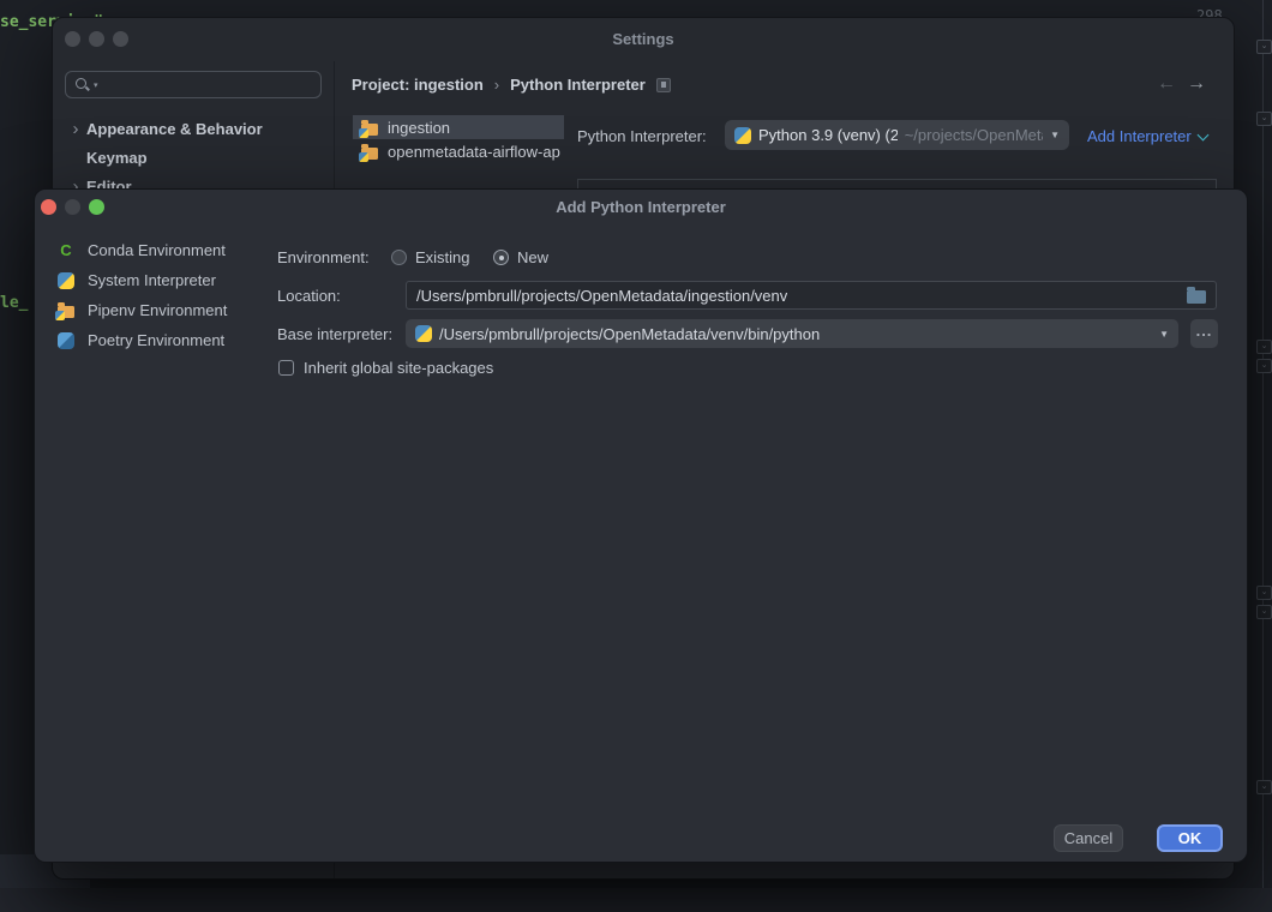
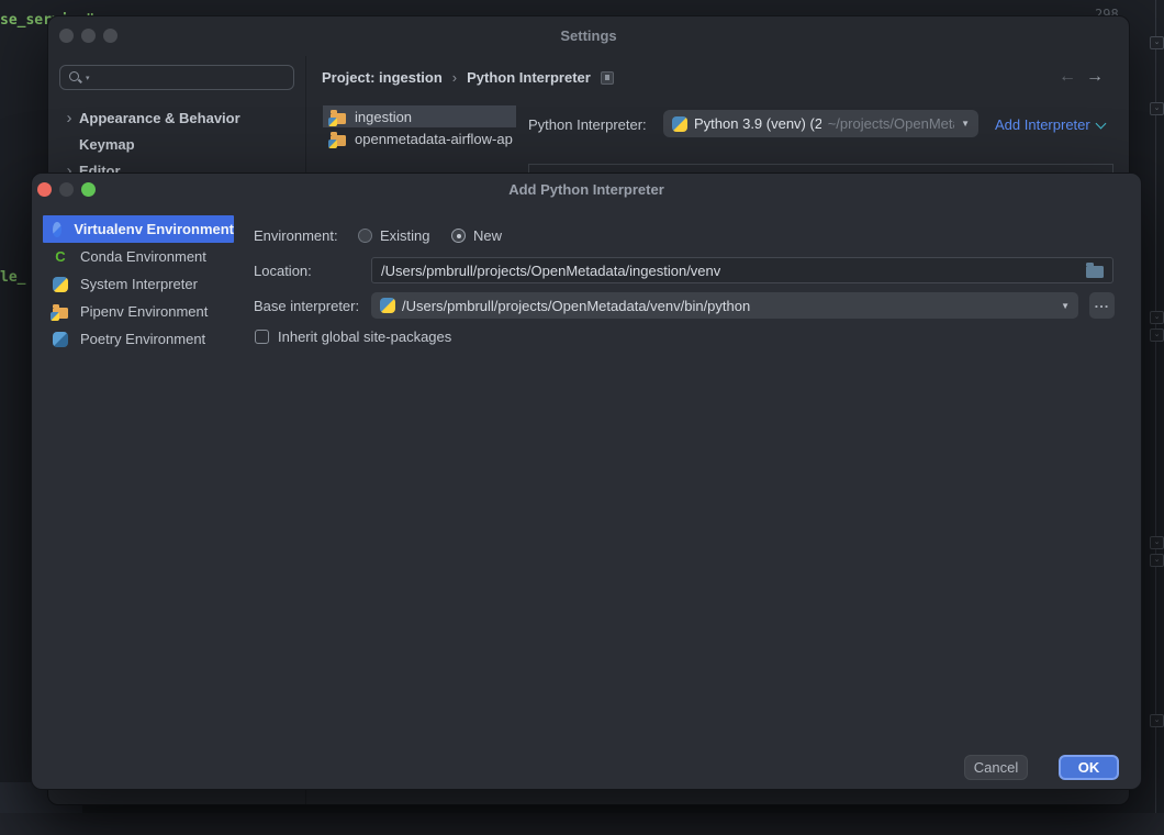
  le_
  298
  Settings
  ›
  Appearance & Behavior
  Keymap
  ›
  Editor
  Project: ingestion
  ›
  Python Interpreter
  ←
  →
  ingestion
  openmetadata-airflow-ap
  Python Interpreter:
  Python 3.9 (venv) (2
  ~/projects/OpenMet
  ▼
  Add Interpreter
  Add Python Interpreter
+ Virtualenv Environment
  C
  Conda Environment
  System Interpreter
  Pipenv Environment
  Poetry Environment
  Environment:
  Existing
  New
  Location:
  /Users/pmbrull/projects/OpenMetadata/ingestion/venv
  Base interpreter:
  /Users/pmbrull/projects/OpenMetadata/venv/bin/python
  ▼
  ...
  Inherit global site-packages
  Cancel
  OK
